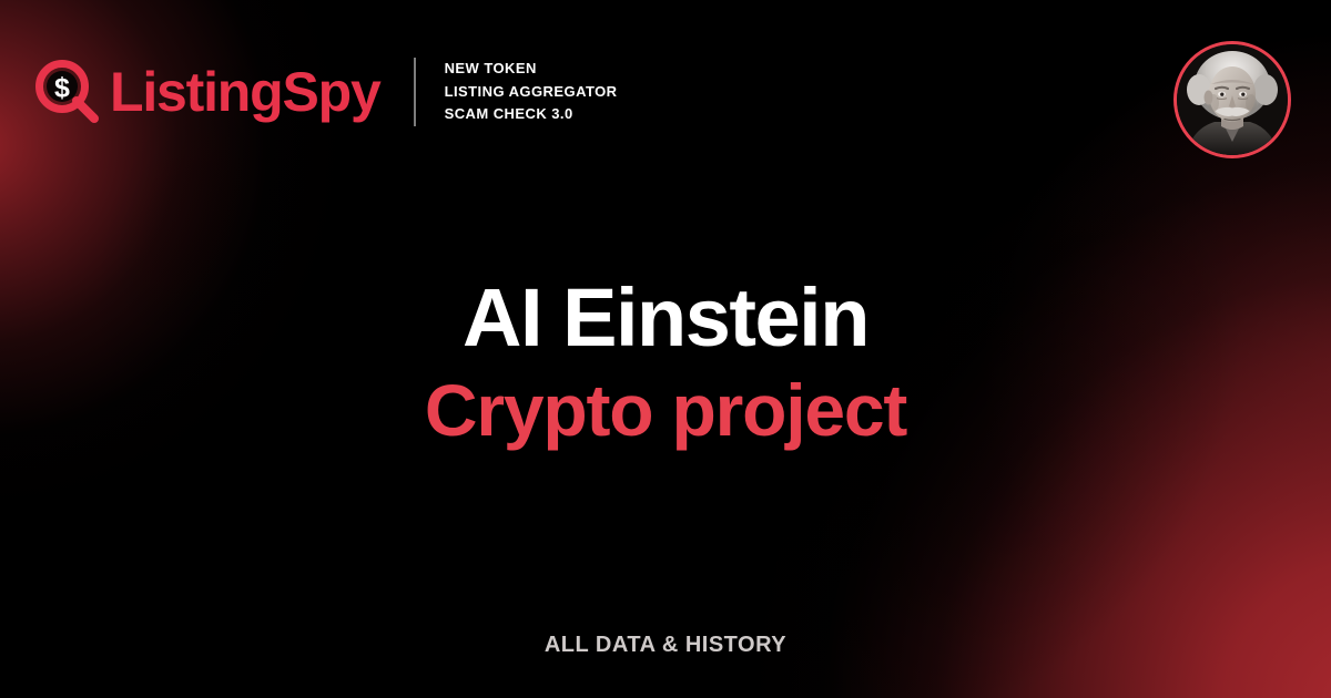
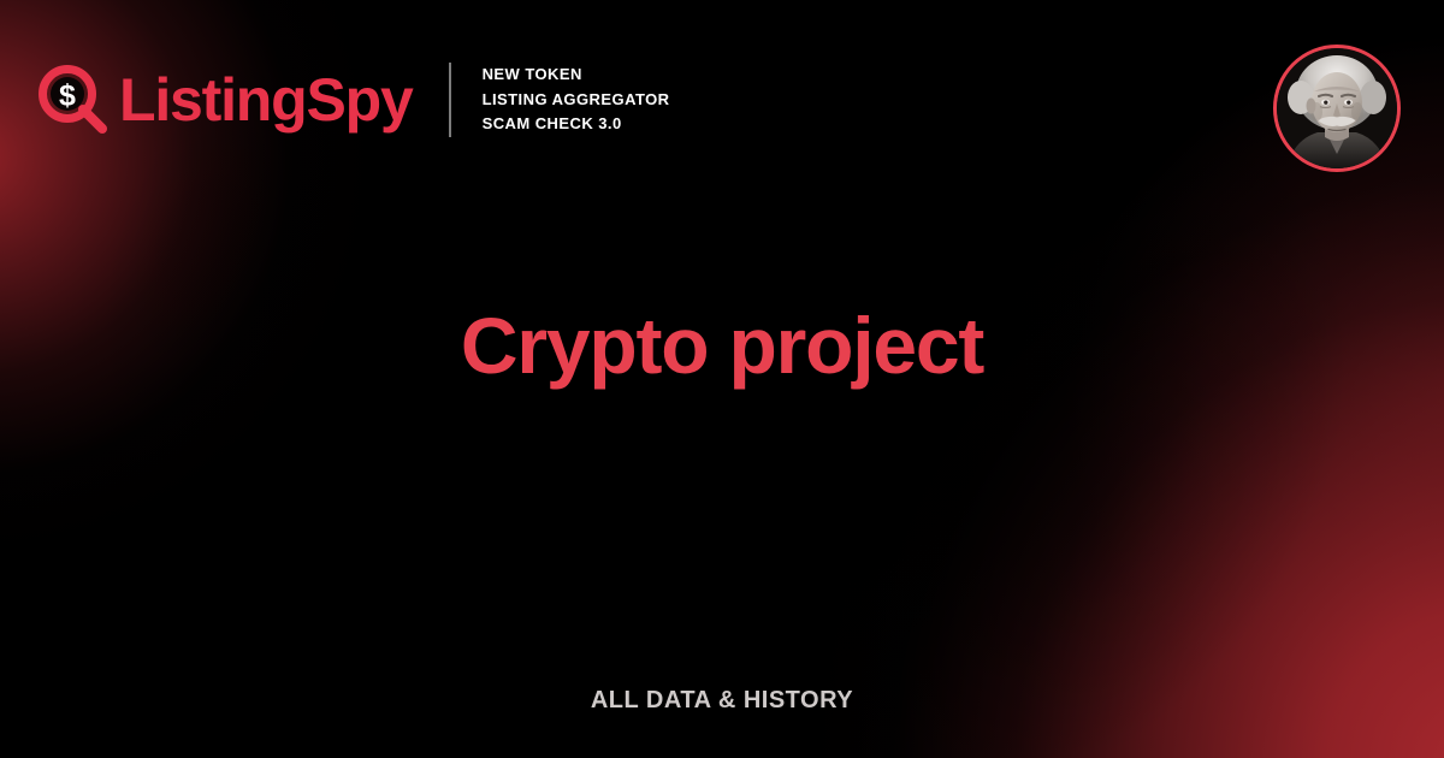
  $
  ListingSpy
  NEW TOKEN
  LISTING AGGREGATOR
  SCAM CHECK 3.0
- AI Einstein
  Crypto project
  ALL DATA & HISTORY
